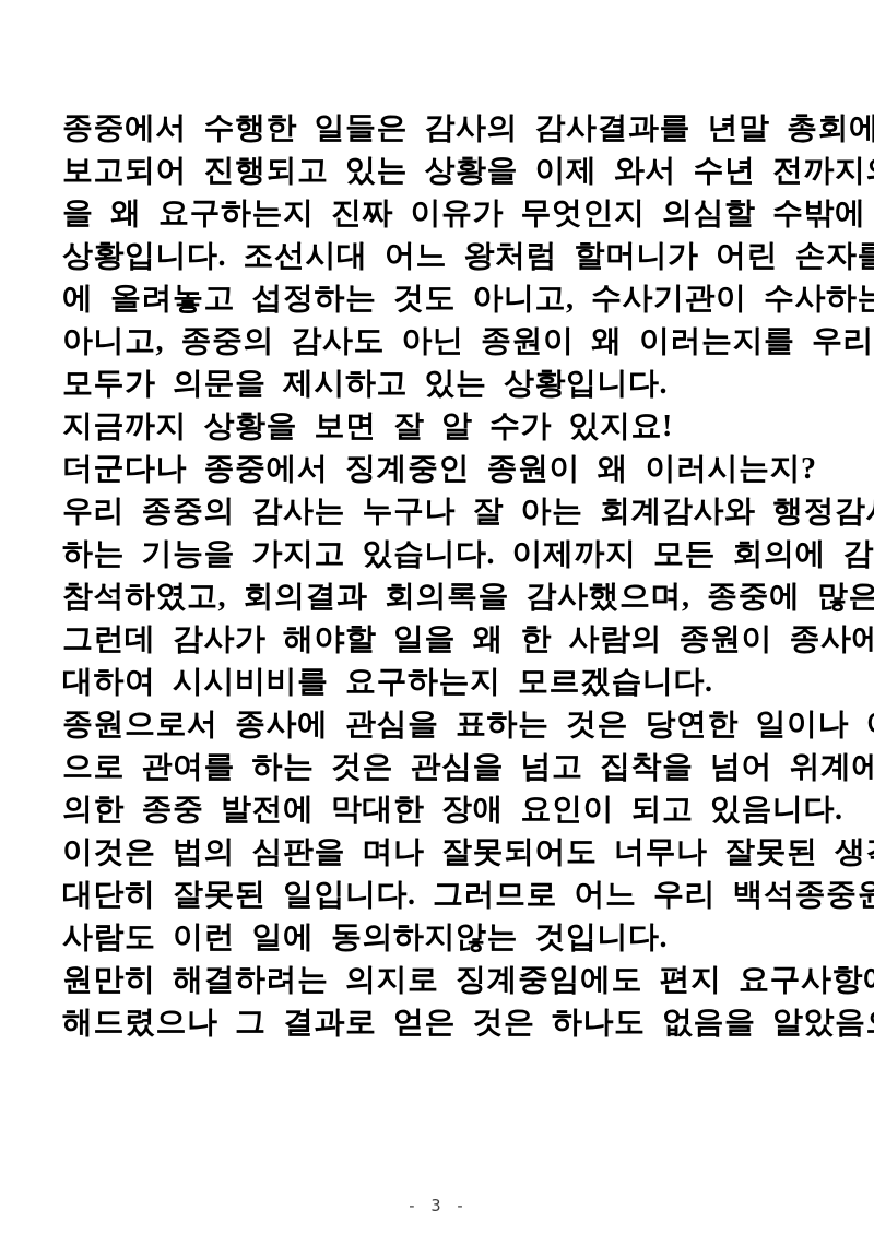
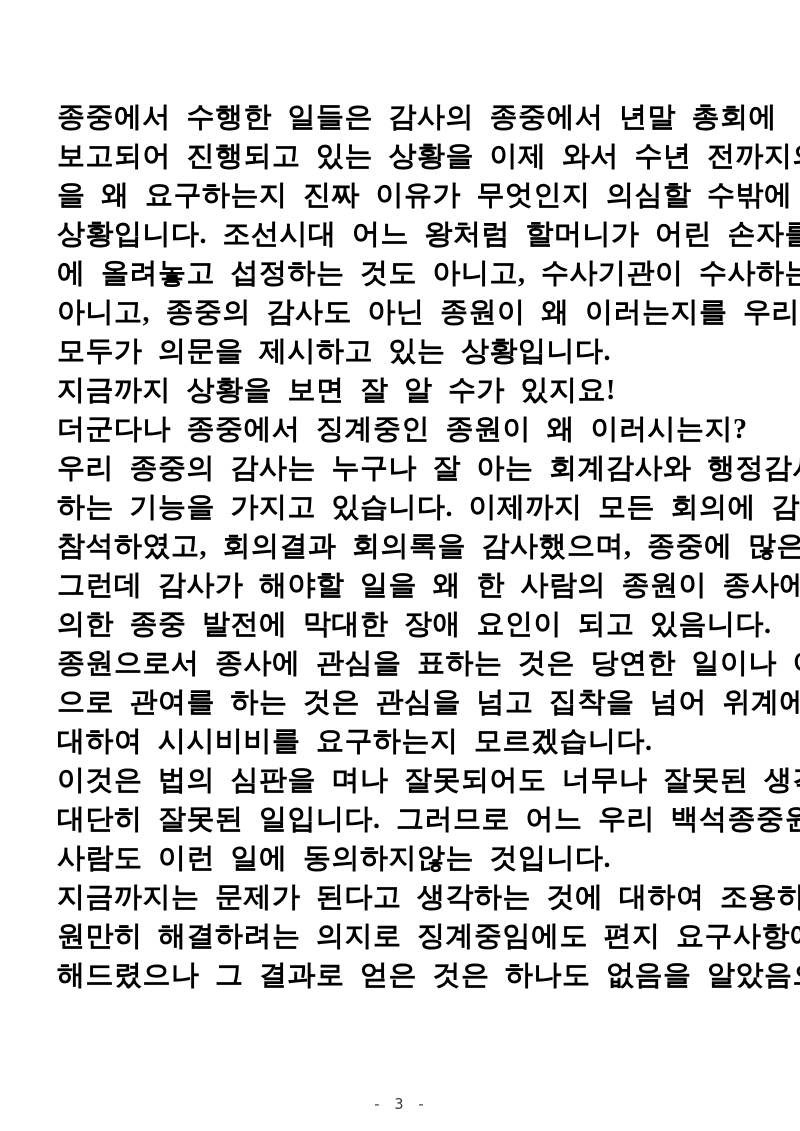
- 종중에서 수행한 일들은 감사의 감사결과를 년말 총회에
+ 종중에서 수행한 일들은 감사의 종중에서 년말 총회에
  보고되어 진행되고 있는 상황을 이제 와서 수년 전까지
  을 왜 요구하는지 진짜 이유가 무엇인지 의심할 수밖에
  상황입니다. 조선시대 어느 왕처럼 할머니가 어린 손자를
  에 올려놓고 섭정하는 것도 아니고, 수사기관이 수사하는
  아니고, 종중의 감사도 아닌 종원이 왜 이러는지를 우리
  모두가 의문을 제시하고 있는 상황입니다.
  지금까지 상황을 보면 잘 알 수가 있지요!
  더군다나 종중에서 징계중인 종원이 왜 이러시는지?
  우리 종중의 감사는 누구나 잘 아는 회계감사와 행정감
  하는 기능을 가지고 있습니다. 이제까지 모든 회의에 감
  참석하였고, 회의결과 회의록을 감사했으며, 종중에 많은
  그런데 감사가 해야할 일을 왜 한 사람의 종원이 종사에
- 대하여 시시비비를 요구하는지 모르겠습니다.
+ 의한 종중 발전에 막대한 장애 요인이 되고 있음니다.
  종원으로서 종사에 관심을 표하는 것은 당연한 일이나
  으로 관여를 하는 것은 관심을 넘고 집착을 넘어 위계에
- 의한 종중 발전에 막대한 장애 요인이 되고 있음니다.
+ 대하여 시시비비를 요구하는지 모르겠습니다.
  이것은 법의 심판을 며나 잘못되어도 너무나 잘못된 생
  대단히 잘못된 일입니다. 그러므로 어느 우리 백석종중원
  사람도 이런 일에 동의하지않는 것입니다.
+ 지금까지는 문제가 된다고 생각하는 것에 대하여 조용히
  원만히 해결하려는 의지로 징계중임에도 편지 요구사항
  해드렸으나 그 결과로 얻은 것은 하나도 없음을 알았음
  - 3 -
